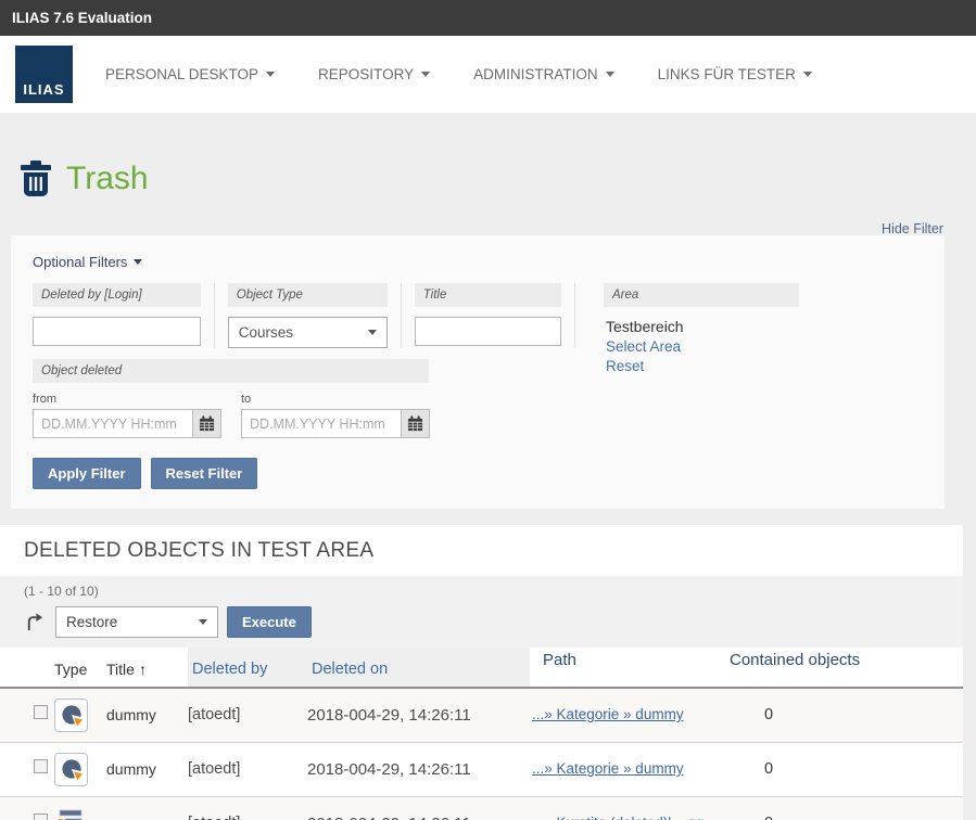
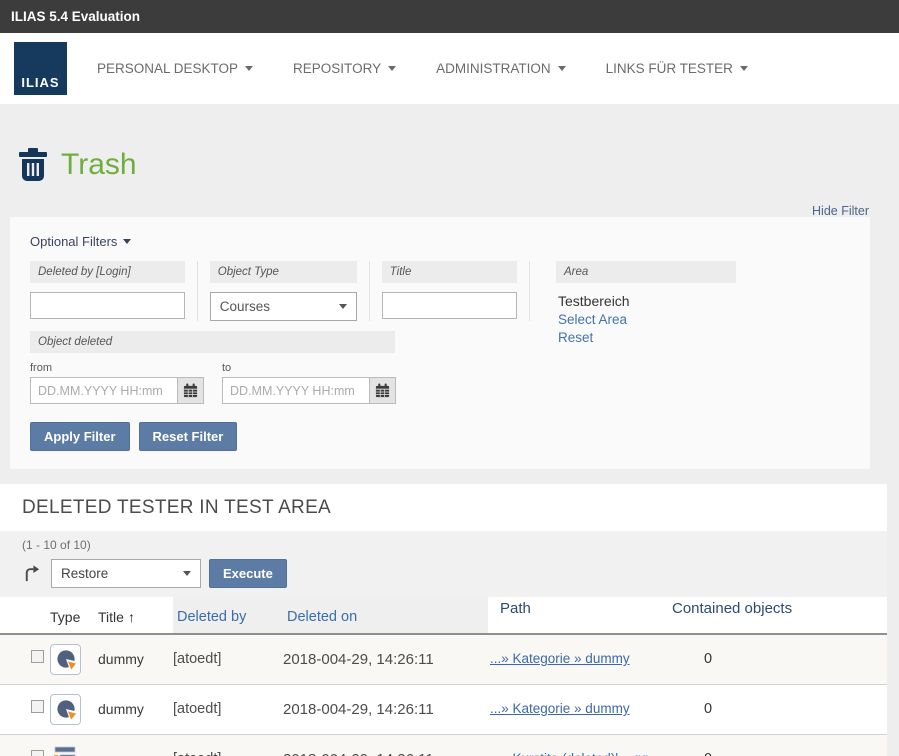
- ILIAS 7.6 Evaluation
+ ILIAS 5.4 Evaluation
  ILIAS
  PERSONAL DESKTOP
  REPOSITORY
  ADMINISTRATION
  LINKS FÜR TESTER
  Trash
  Hide Filter
  Optional Filters
  Deleted by [Login]
  Object Type
  Courses
  Title
  Object deleted
  from
  DD.MM.YYYY HH:mm
  to
  DD.MM.YYYY HH:mm
  Area
  Testbereich
  Select Area
  Reset
  Apply Filter
  Reset Filter
- DELETED OBJECTS IN TEST AREA
+ DELETED TESTER IN TEST AREA
  (1 - 10 of 10)
  Restore
  Execute
  	Type	Title ↑	Deleted by	Deleted on	Path	Contained objects
  		dummy	[atoedt]	2018-004-29, 14:26:11	...» Kategorie » dummy	0
  		dummy	[atoedt]	2018-004-29, 14:26:11	...» Kategorie » dummy	0
